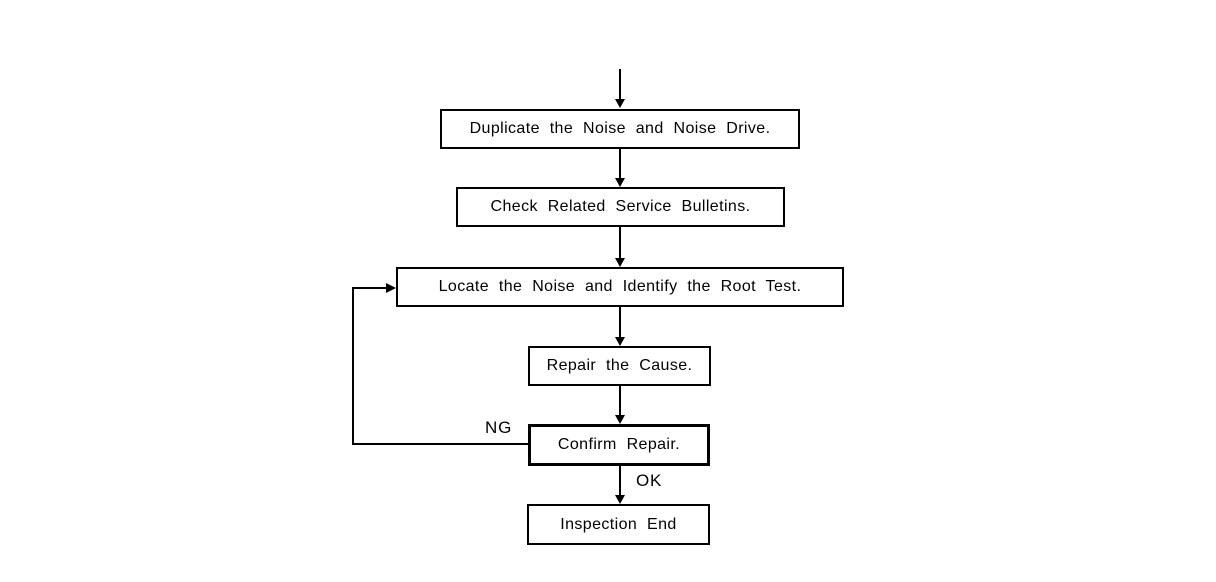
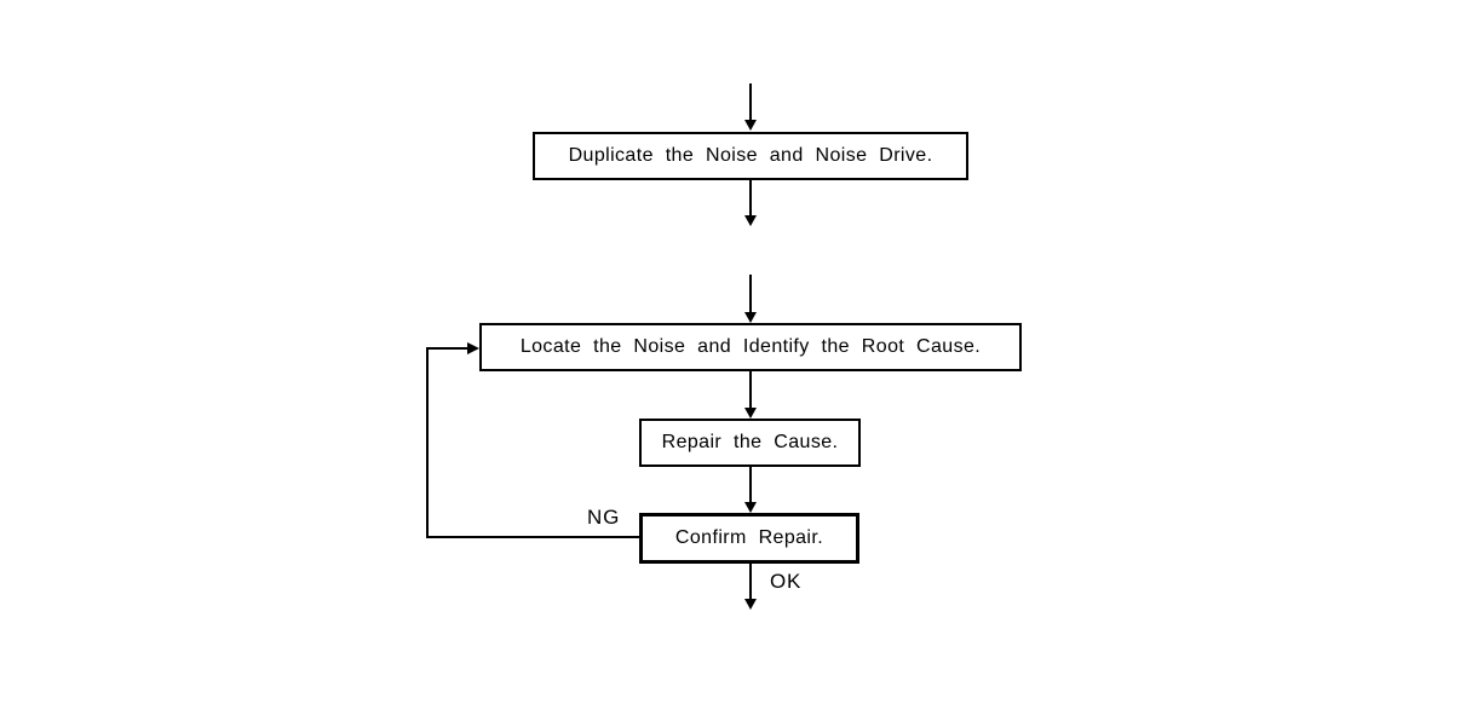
  Duplicate the Noise and Noise Drive.
- Check Related Service Bulletins.
- Locate the Noise and Identify the Root Test.
+ Locate the Noise and Identify the Root Cause.
  Repair the Cause.
  Confirm Repair.
- Inspection End
  NG
  OK
